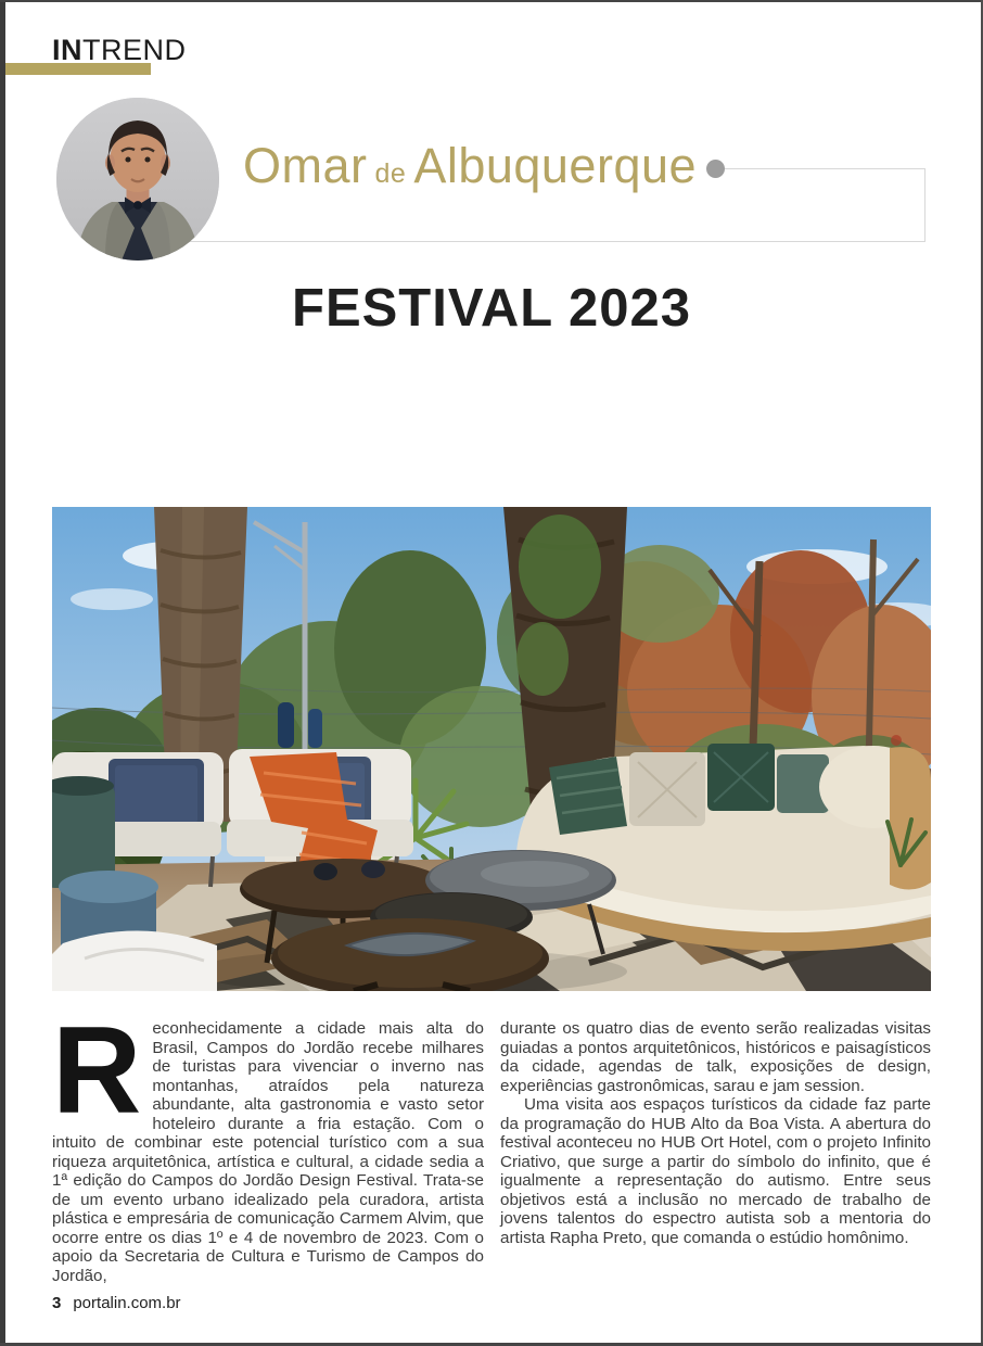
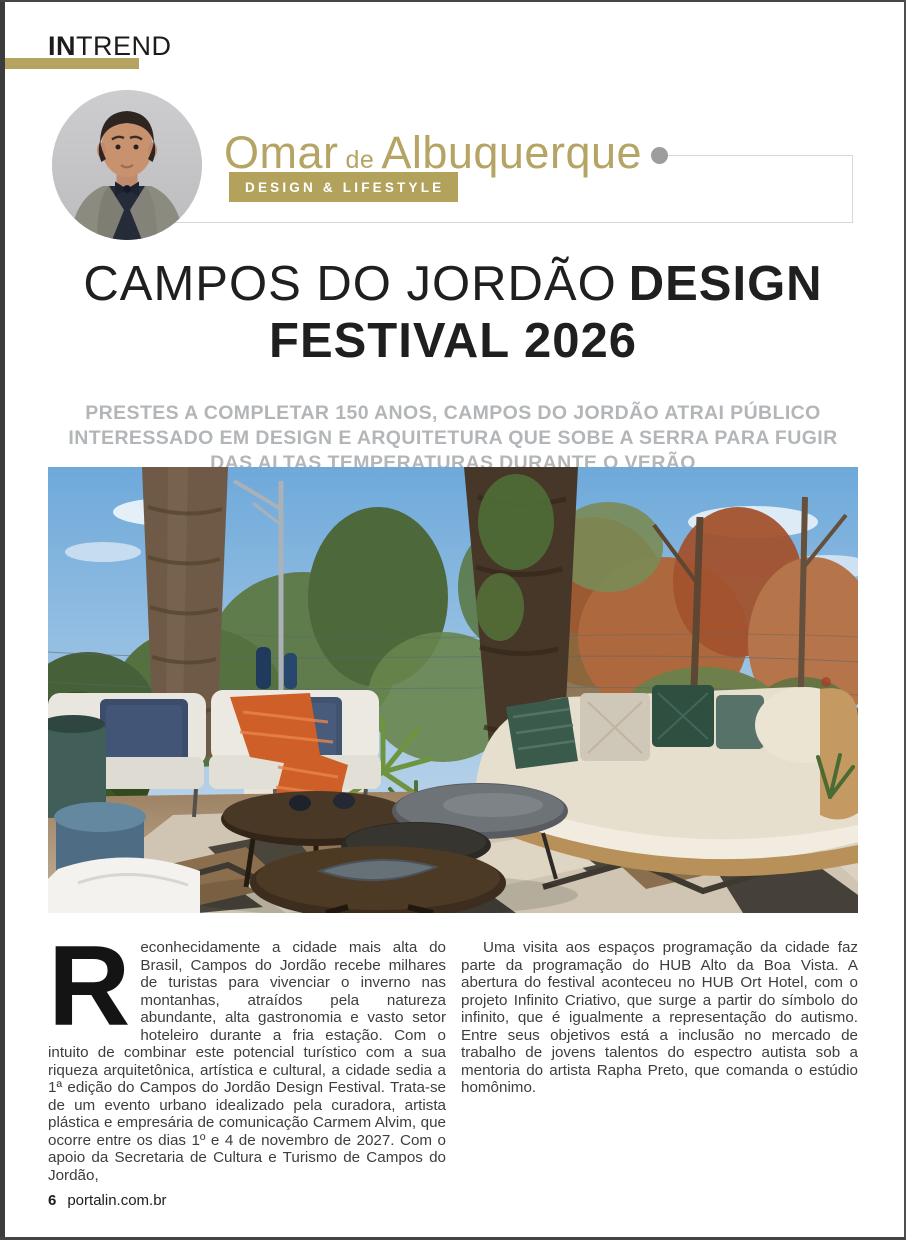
  INTREND
  Omar de Albuquerque
+ DESIGN & LIFESTYLE
+ CAMPOS DO JORDÃO DESIGN
- FESTIVAL 2023
+ FESTIVAL 2026
+ PRESTES A COMPLETAR 150 ANOS, CAMPOS DO JORDÃO ATRAI PÚBLICO INTERESSADO EM DESIGN E ARQUITETURA QUE SOBE A SERRA PARA FUGIR DAS ALTAS TEMPERATURAS DURANTE O VERÃO
  R
- econhecidamente a cidade mais alta do Brasil, Campos do Jordão recebe milhares de turistas para vivenciar o inverno nas montanhas, atraídos pela natureza abundante, alta gastronomia e vasto setor hoteleiro durante a fria estação. Com o intuito de combinar este potencial turístico com a sua riqueza arquitetônica, artística e cultural, a cidade sedia a 1ª edição do Campos do Jordão Design Festival. Trata-se de um evento urbano idealizado pela curadora, artista plástica e empresária de comunicação Carmem Alvim, que ocorre entre os dias 1º e 4 de novembro de 2023. Com o apoio da Secretaria de Cultura e Turismo de Campos do Jordão,
+ econhecidamente a cidade mais alta do Brasil, Campos do Jordão recebe milhares de turistas para vivenciar o inverno nas montanhas, atraídos pela natureza abundante, alta gastronomia e vasto setor hoteleiro durante a fria estação. Com o intuito de combinar este potencial turístico com a sua riqueza arquitetônica, artística e cultural, a cidade sedia a 1ª edição do Campos do Jordão Design Festival. Trata-se de um evento urbano idealizado pela curadora, artista plástica e empresária de comunicação Carmem Alvim, que ocorre entre os dias 1º e 4 de novembro de 2027. Com o apoio da Secretaria de Cultura e Turismo de Campos do Jordão,
- durante os quatro dias de evento serão realizadas visitas guiadas a pontos arquitetônicos, históricos e paisagísticos da cidade, agendas de talk, exposições de design, experiências gastronômicas, sarau e jam session.
- Uma visita aos espaços turísticos da cidade faz parte da programação do HUB Alto da Boa Vista. A abertura do festival aconteceu no HUB Ort Hotel, com o projeto Infinito Criativo, que surge a partir do símbolo do infinito, que é igualmente a representação do autismo. Entre seus objetivos está a inclusão no mercado de trabalho de jovens talentos do espectro autista sob a mentoria do artista Rapha Preto, que comanda o estúdio homônimo.
+ Uma visita aos espaços programação da cidade faz parte da programação do HUB Alto da Boa Vista. A abertura do festival aconteceu no HUB Ort Hotel, com o projeto Infinito Criativo, que surge a partir do símbolo do infinito, que é igualmente a representação do autismo. Entre seus objetivos está a inclusão no mercado de trabalho de jovens talentos do espectro autista sob a mentoria do artista Rapha Preto, que comanda o estúdio homônimo.
- 3 portalin.com.br
+ 6 portalin.com.br
